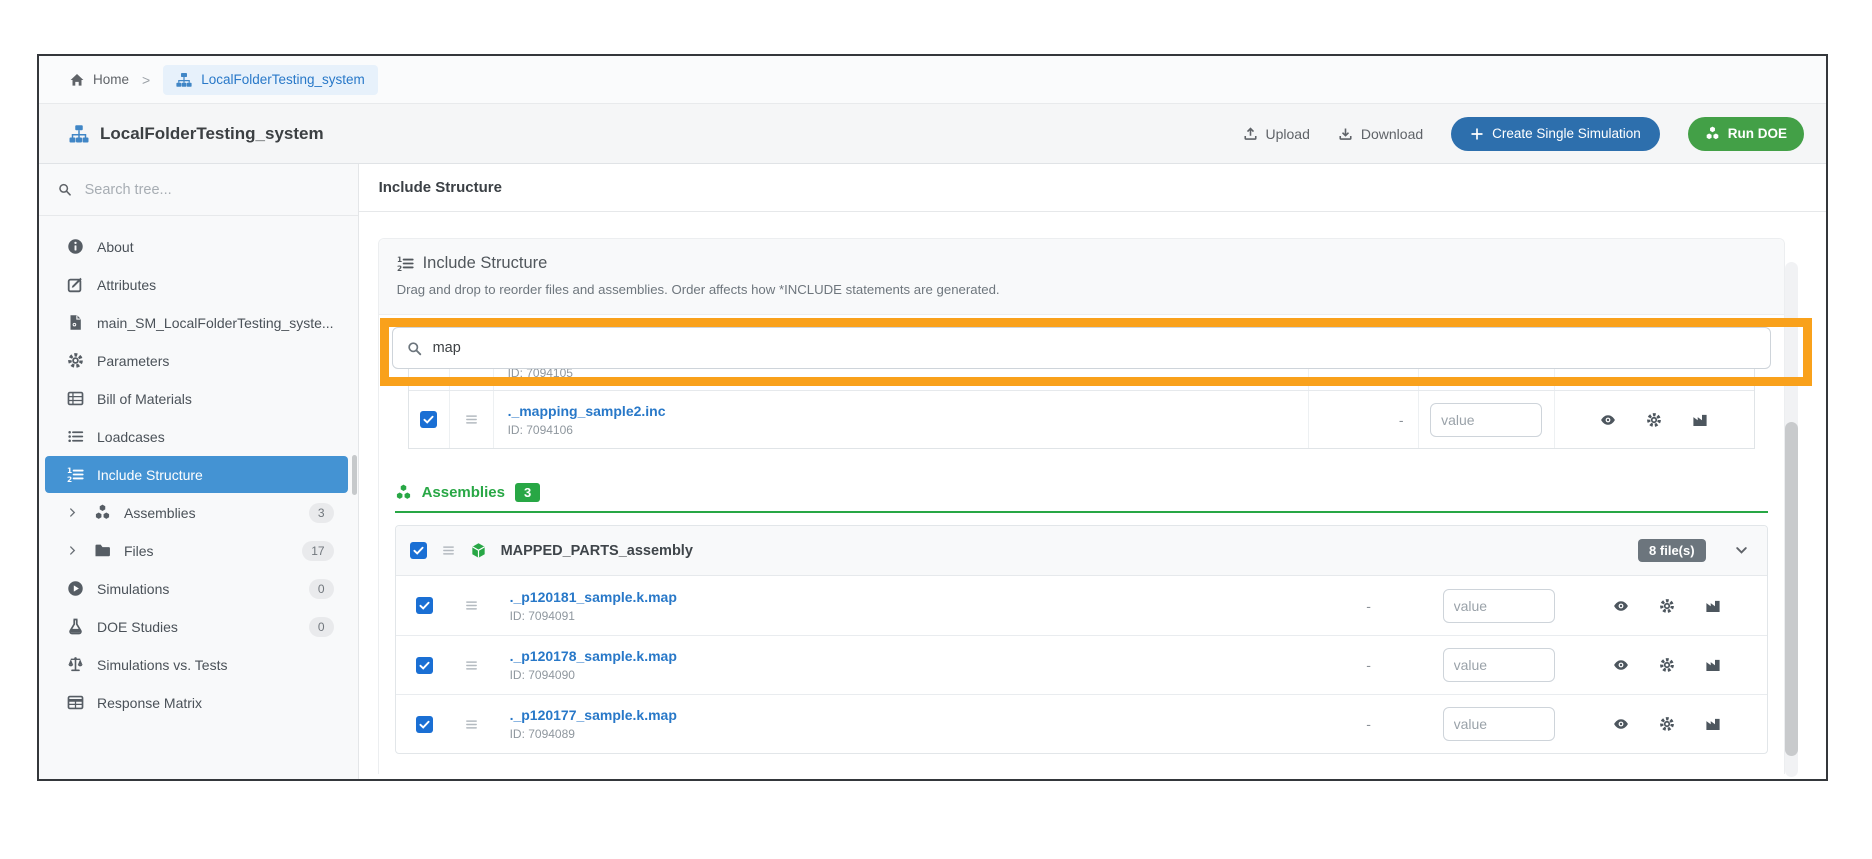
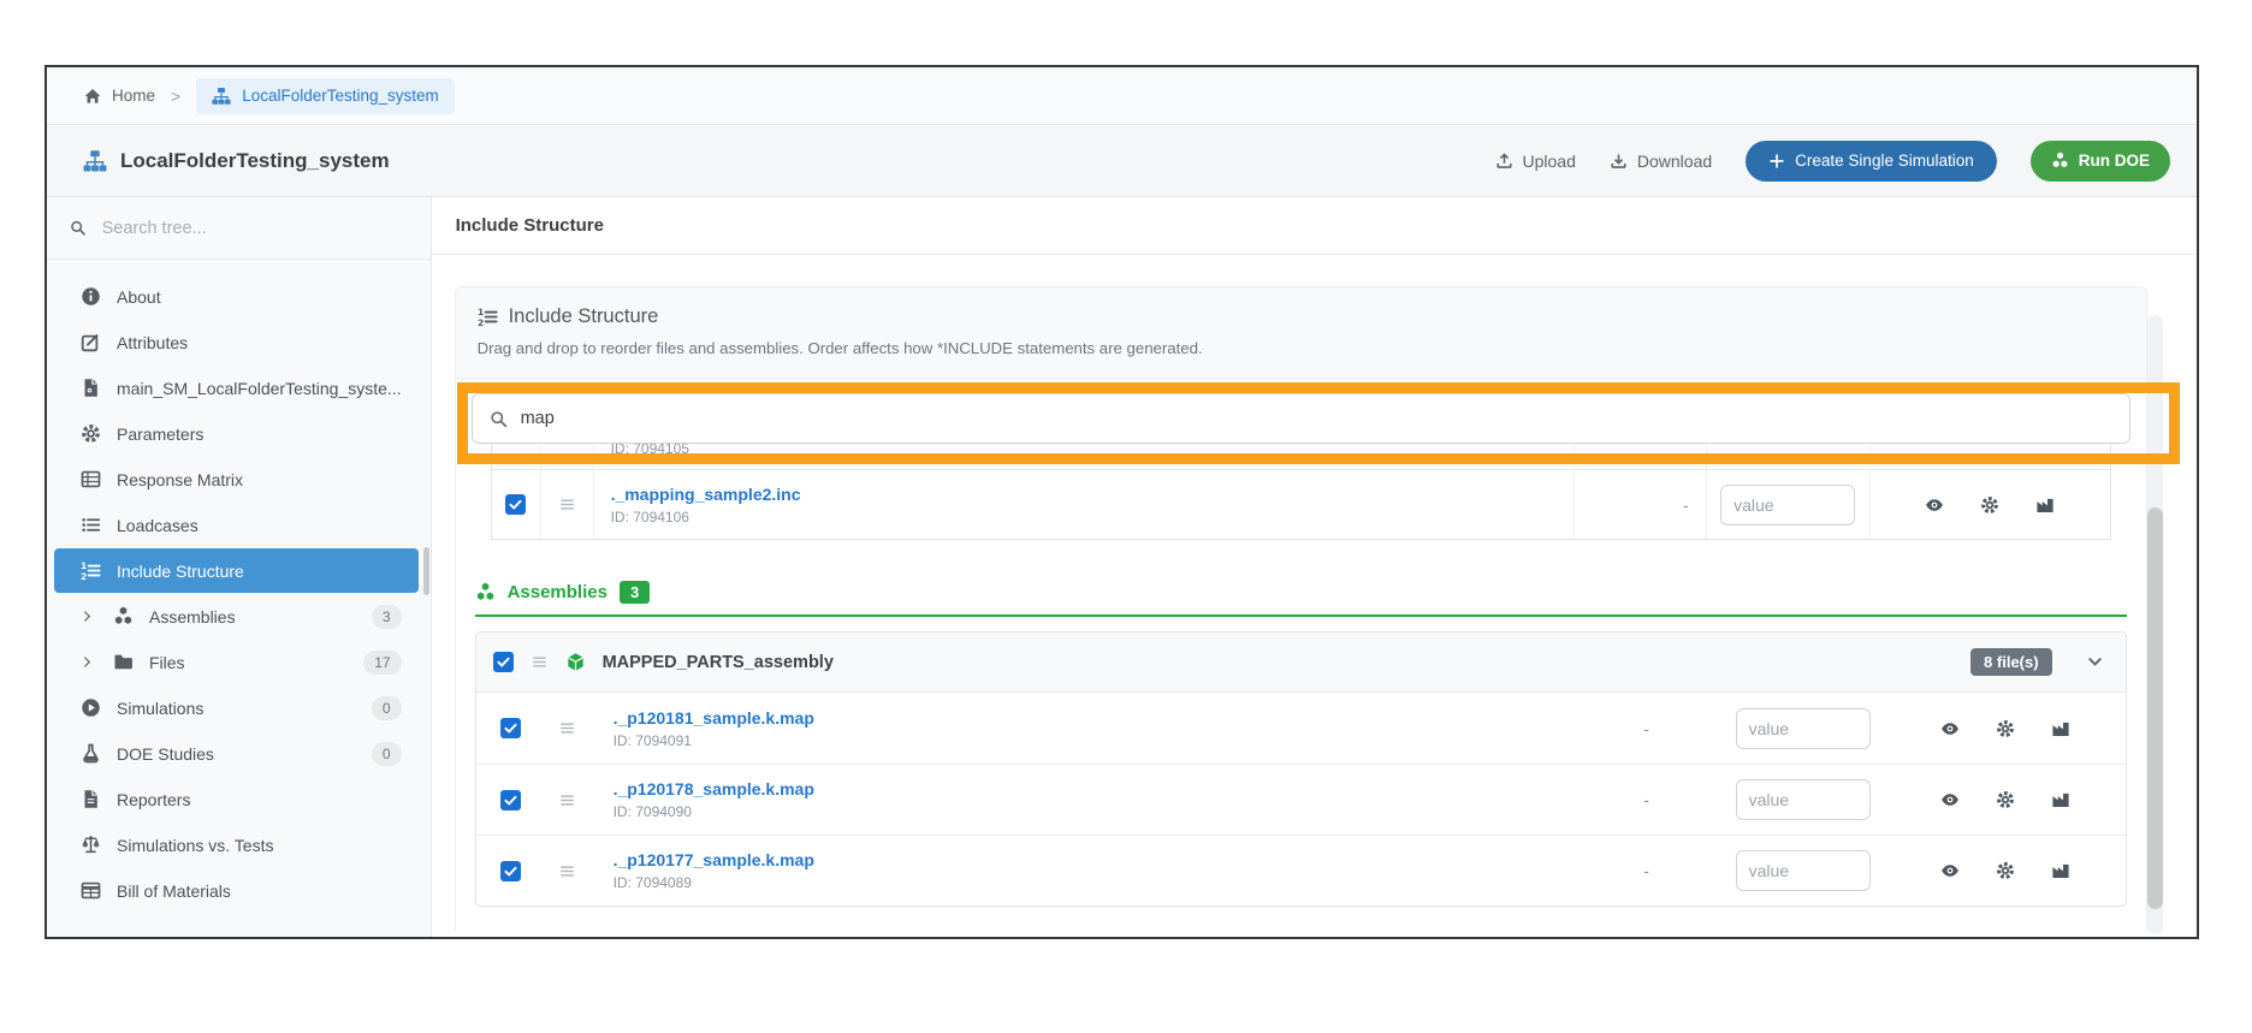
  Home
  >
  LocalFolderTesting_system
  LocalFolderTesting_system
  Upload
  Download
  Create Single Simulation
  Run DOE
  Search tree...
  About
  Attributes
  main_SM_LocalFolderTesting_syste...
  Parameters
- Bill of Materials
+ Response Matrix
  Loadcases
  Include Structure
  Assemblies
  3
  Files
  17
  Simulations
  0
  DOE Studies
  0
+ Reporters
  Simulations vs. Tests
- Response Matrix
+ Bill of Materials
  Include Structure
  Include Structure
  Drag and drop to reorder files and assemblies. Order affects how *INCLUDE statements are generated.
  map
  ID: 7094105
  ._mapping_sample2.inc
  ID: 7094106
  -
  value
  Assemblies
  3
  MAPPED_PARTS_assembly
  8 file(s)
  ._p120181_sample.k.map
  ID: 7094091
  -
  value
  ._p120178_sample.k.map
  ID: 7094090
  -
  value
  ._p120177_sample.k.map
  ID: 7094089
  -
  value
